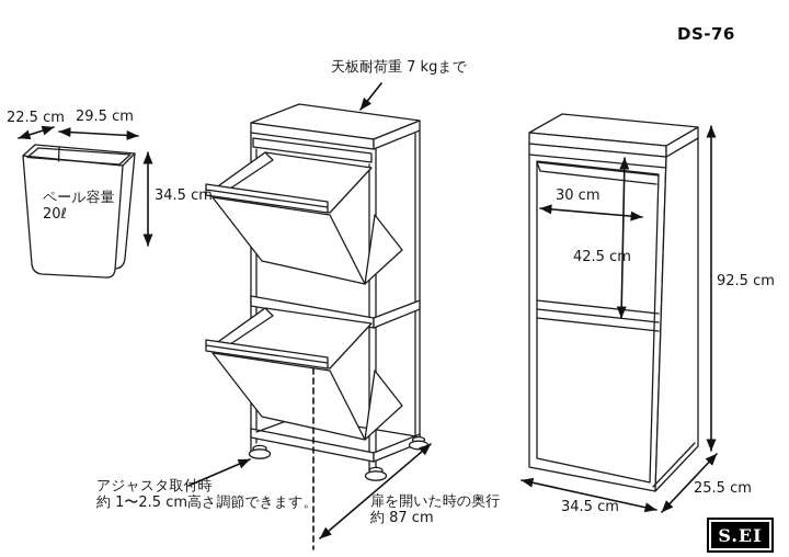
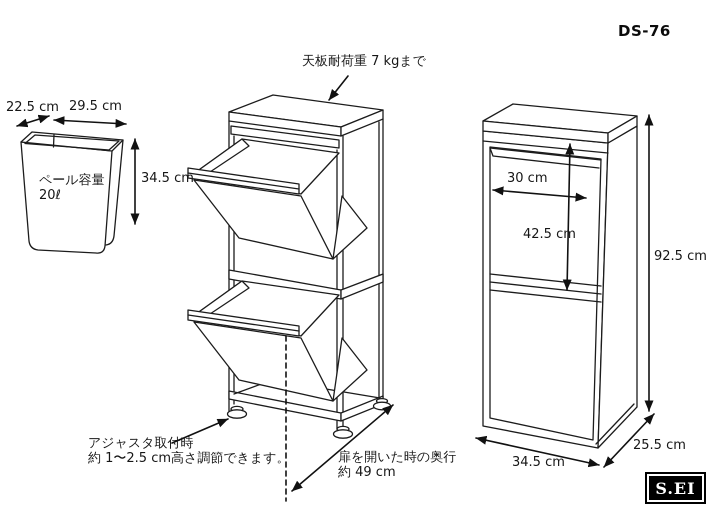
  DS-76
  天板耐荷重 7 kgまで
  22.5 cm
  29.5 cm
  34.5 cm
  ペール容量
  20ℓ
  アジャスタ取付時
  約 1〜2.5 cm高さ調節できます。
  扉を開いた時の奥行
- 約 87 cm
+ 約 49 cm
  30 cm
  42.5 cm
  92.5 cm
  25.5 cm
  34.5 cm
  S.EI
